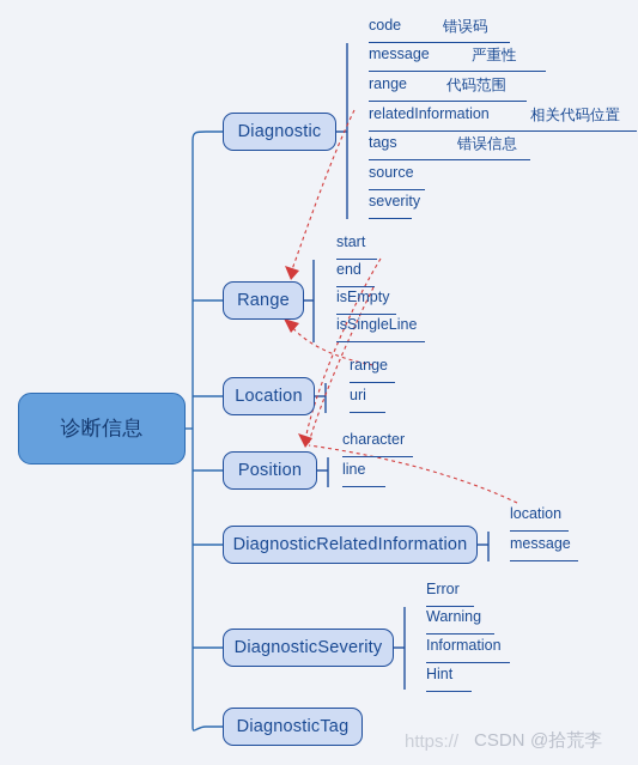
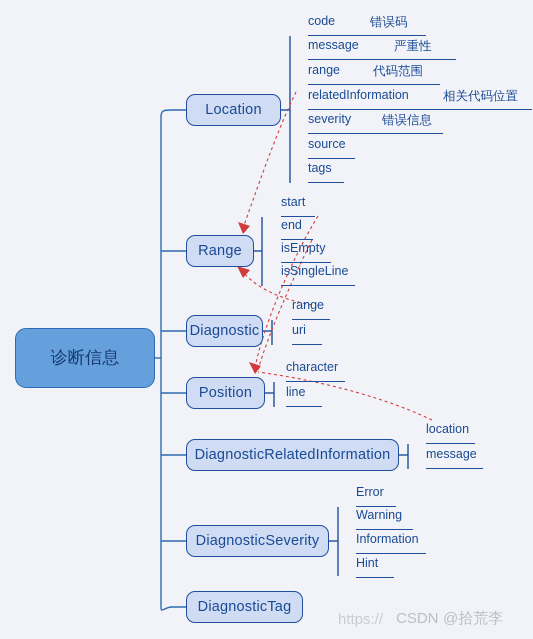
  诊断信息
- Diagnostic
+ Location
  Range
- Location
+ Diagnostic
  Position
  DiagnosticRelatedInformation
  DiagnosticSeverity
  DiagnosticTag
  code
  错误码
  message
  严重性
  range
  代码范围
  relatedInformation
  相关代码位置
- tags
+ severity
  错误信息
  source
- severity
+ tags
  start
  end
  isEmpty
  isSingleLine
  range
  uri
  character
  line
  location
  message
  Error
  Warning
  Information
  Hint
  https://
  CSDN
  @拾荒李
